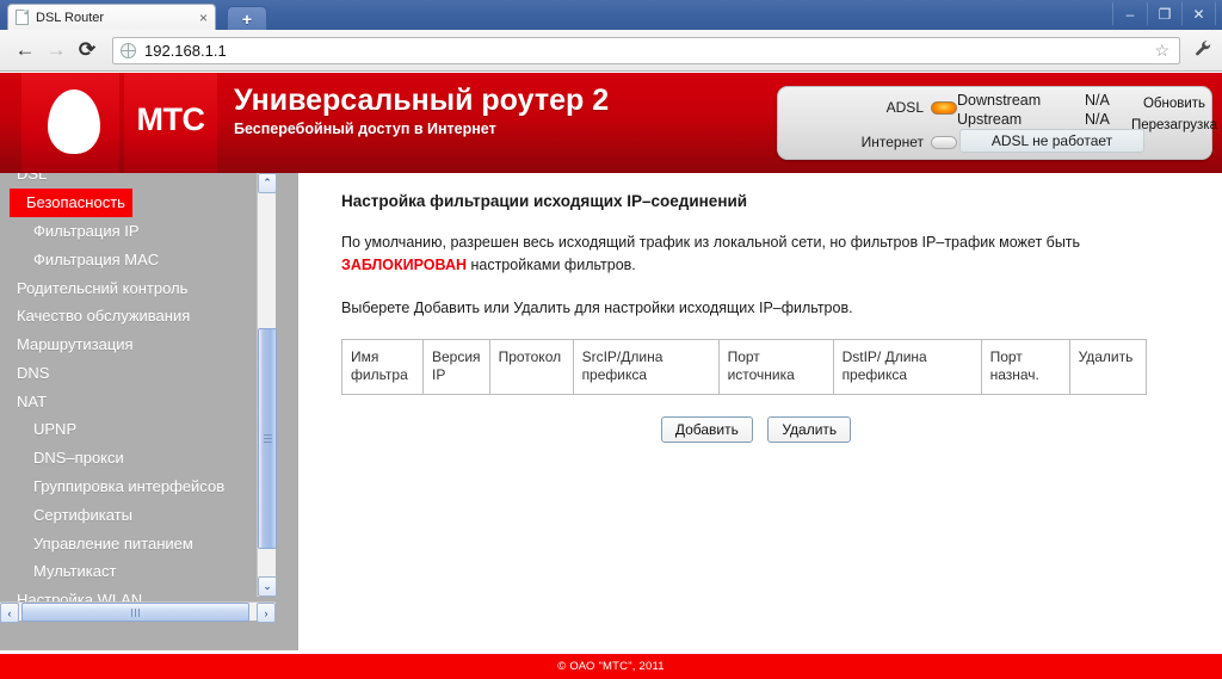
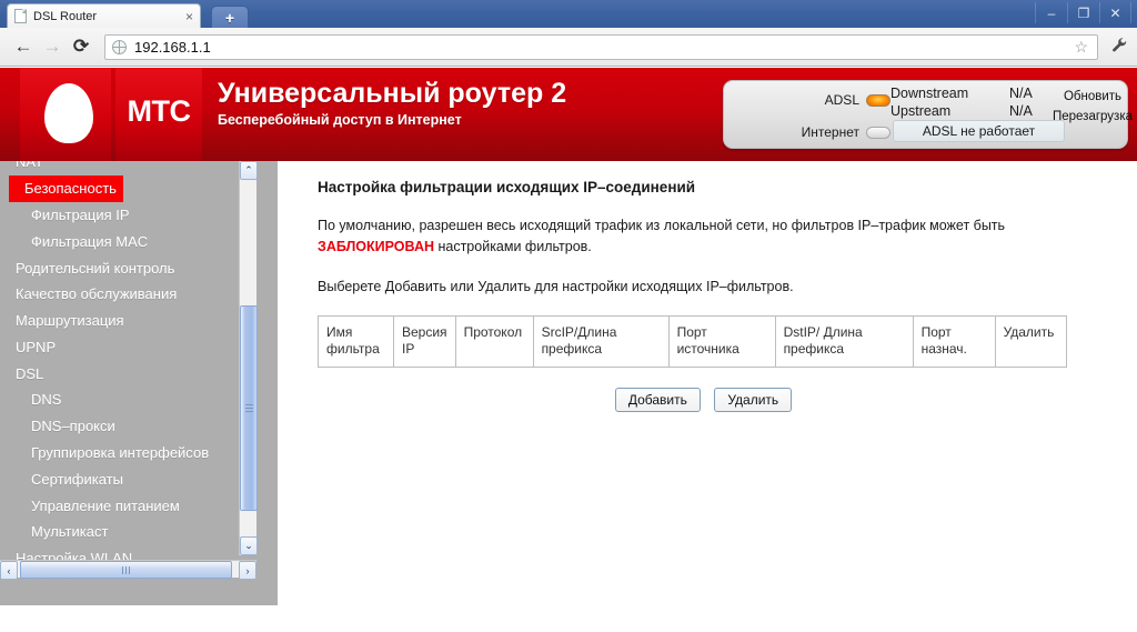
  DSL Router
  ×
  +
  –
  ❐
  ✕
  ←
  →
  ⟳
  192.168.1.1
  ☆
  МТС
  Универсальный роутер 2
  Бесперебойный доступ в Интернет
  ADSL
  Интернет
  Downstream
  N/A
  Upstream
  N/A
  ADSL не работает
  Обновить
  Перезагрузка
- DSL
+ NAT
  Безопасность
  Фильтрация IP
  Фильтрация MAC
  Родительсний контроль
  Качество обслуживания
  Маршрутизация
- DNS
+ UPNP
- NAT
+ DSL
- UPNP
+ DNS
  DNS–прокси
  Группировка интерфейсов
  Сертификаты
  Управление питанием
  Мультикаст
  Настройка WLAN
  ⌃
  ⌄
  ‹
  ›
  Настройка фильтрации исходящих IP–соединений
  По умолчанию, разрешен весь исходящий трафик из локальной сети, но фильтров IP–трафик может быть ЗАБЛОКИРОВАН настройками фильтров.
  Выберете Добавить или Удалить для настройки исходящих IP–фильтров.
  Имя фильтра	Версия IP	Протокол	SrcIP/Длина префикса	Порт источника	DstIP/ Длина префикса	Порт назнач.	Удалить
  Добавить Удалить
- © ОАО "МТС", 2011
